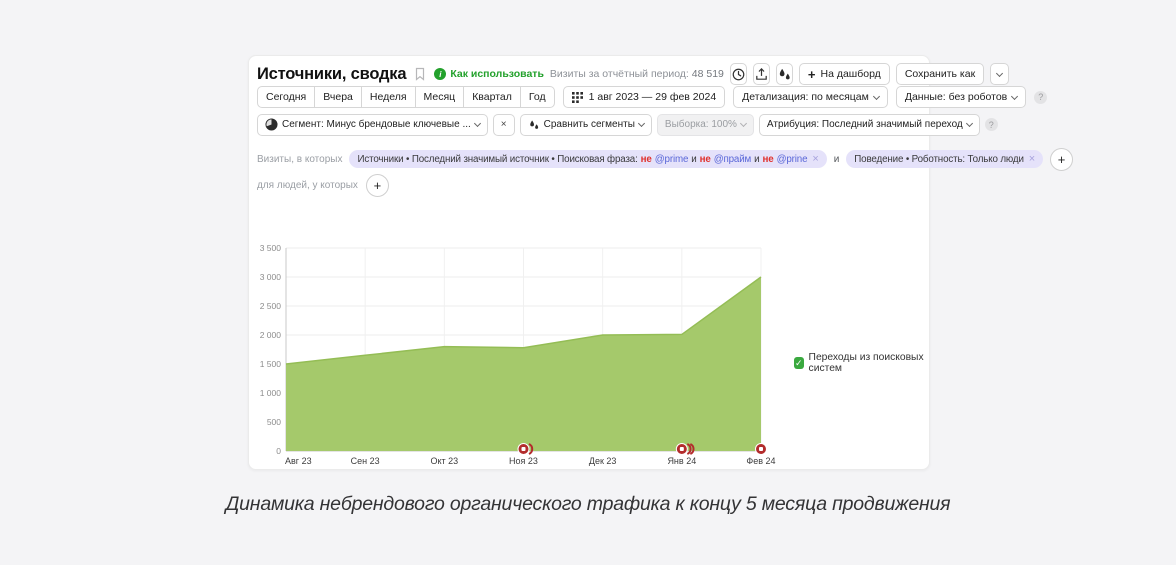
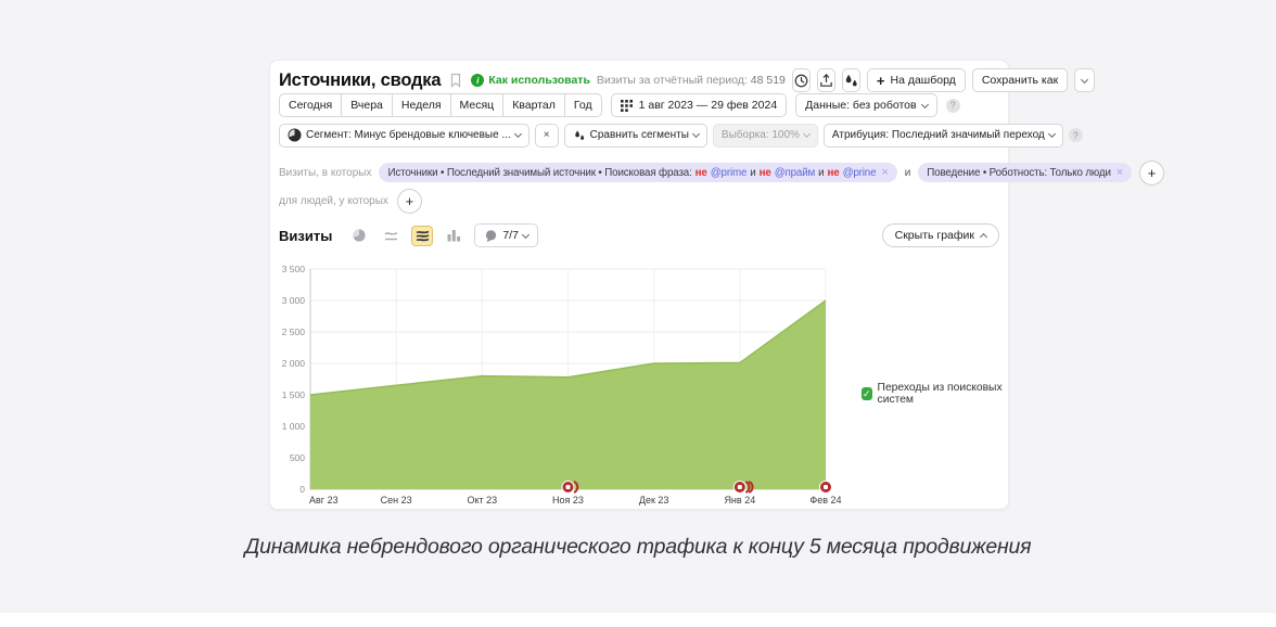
  Источники, сводка
  i
  Как использовать
  Визиты за отчётный период: 48 519
  +
  На дашборд
  Сохранить как
  Сегодня
  Вчера
  Неделя
  Месяц
  Квартал
  Год
  1 авг 2023 — 29 фев 2024
- Детализация: по месяцам
  Данные: без роботов
  ?
  Сегмент: Минус брендовые ключевые ...
  ×
  Сравнить сегменты
  Выборка: 100%
  Атрибуция: Последний значимый переход
  ?
  Визиты, в которых
  Источники • Последний значимый источник • Поисковая фраза:
  не
  @prime
  и
  не
  @прайм
  и
  не
  @prine
  ×
  и
  Поведение • Роботность: Только люди
  ×
  +
  для людей, у которых
  +
+ Визиты
+ 7/7
+ Скрыть график
  0
  500
  1 000
  1 500
  2 000
  2 500
  3 000
  3 500
  Авг 23
  Сен 23
  Окт 23
  Ноя 23
  Дек 23
  Янв 24
  Фев 24
  ✓
  Переходы из поисковых систем
  Динамика небрендового органического трафика к концу 5 месяца продвижения
